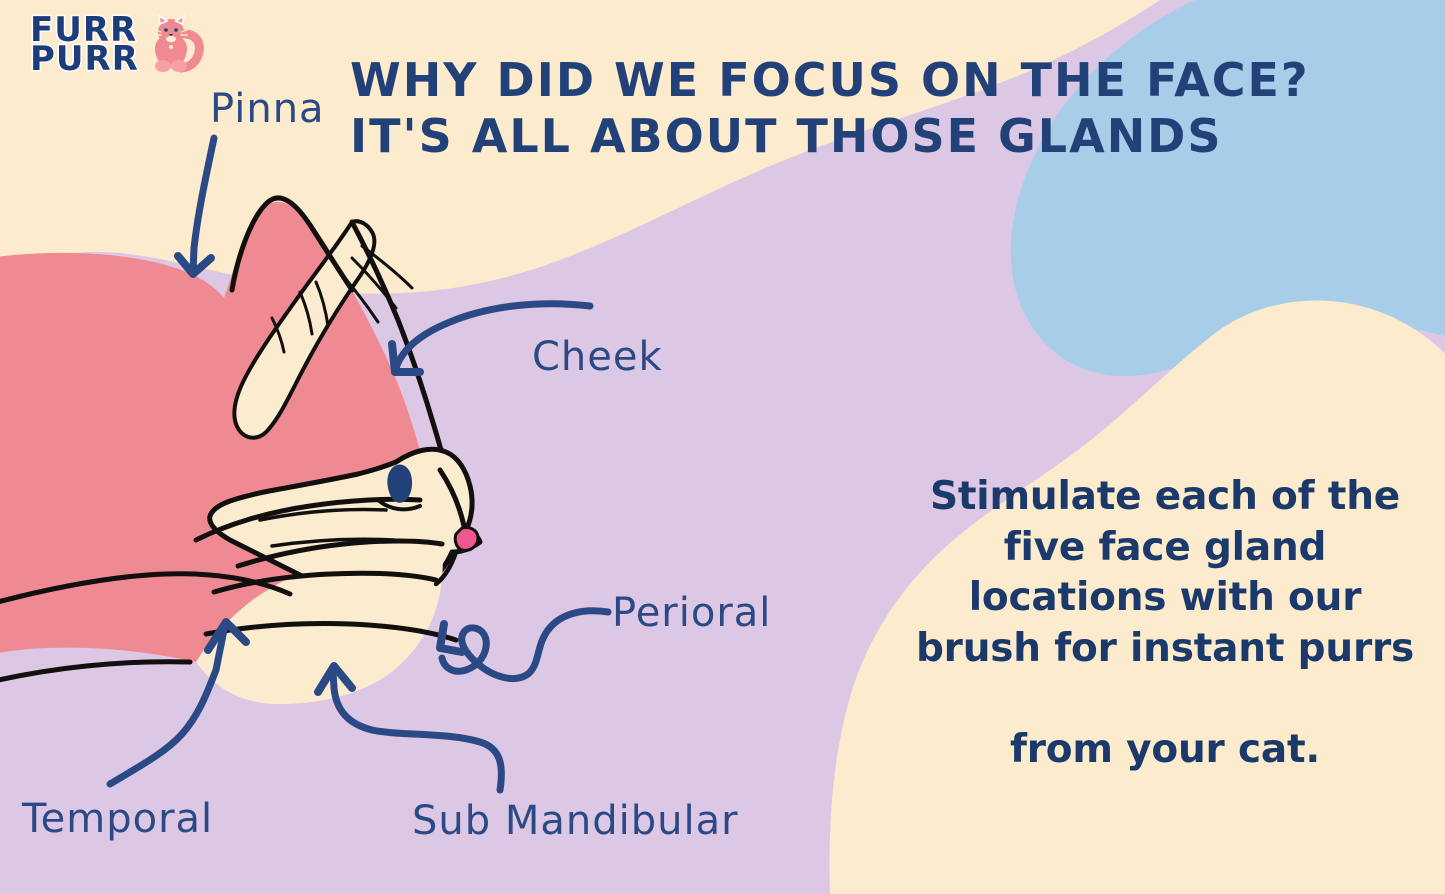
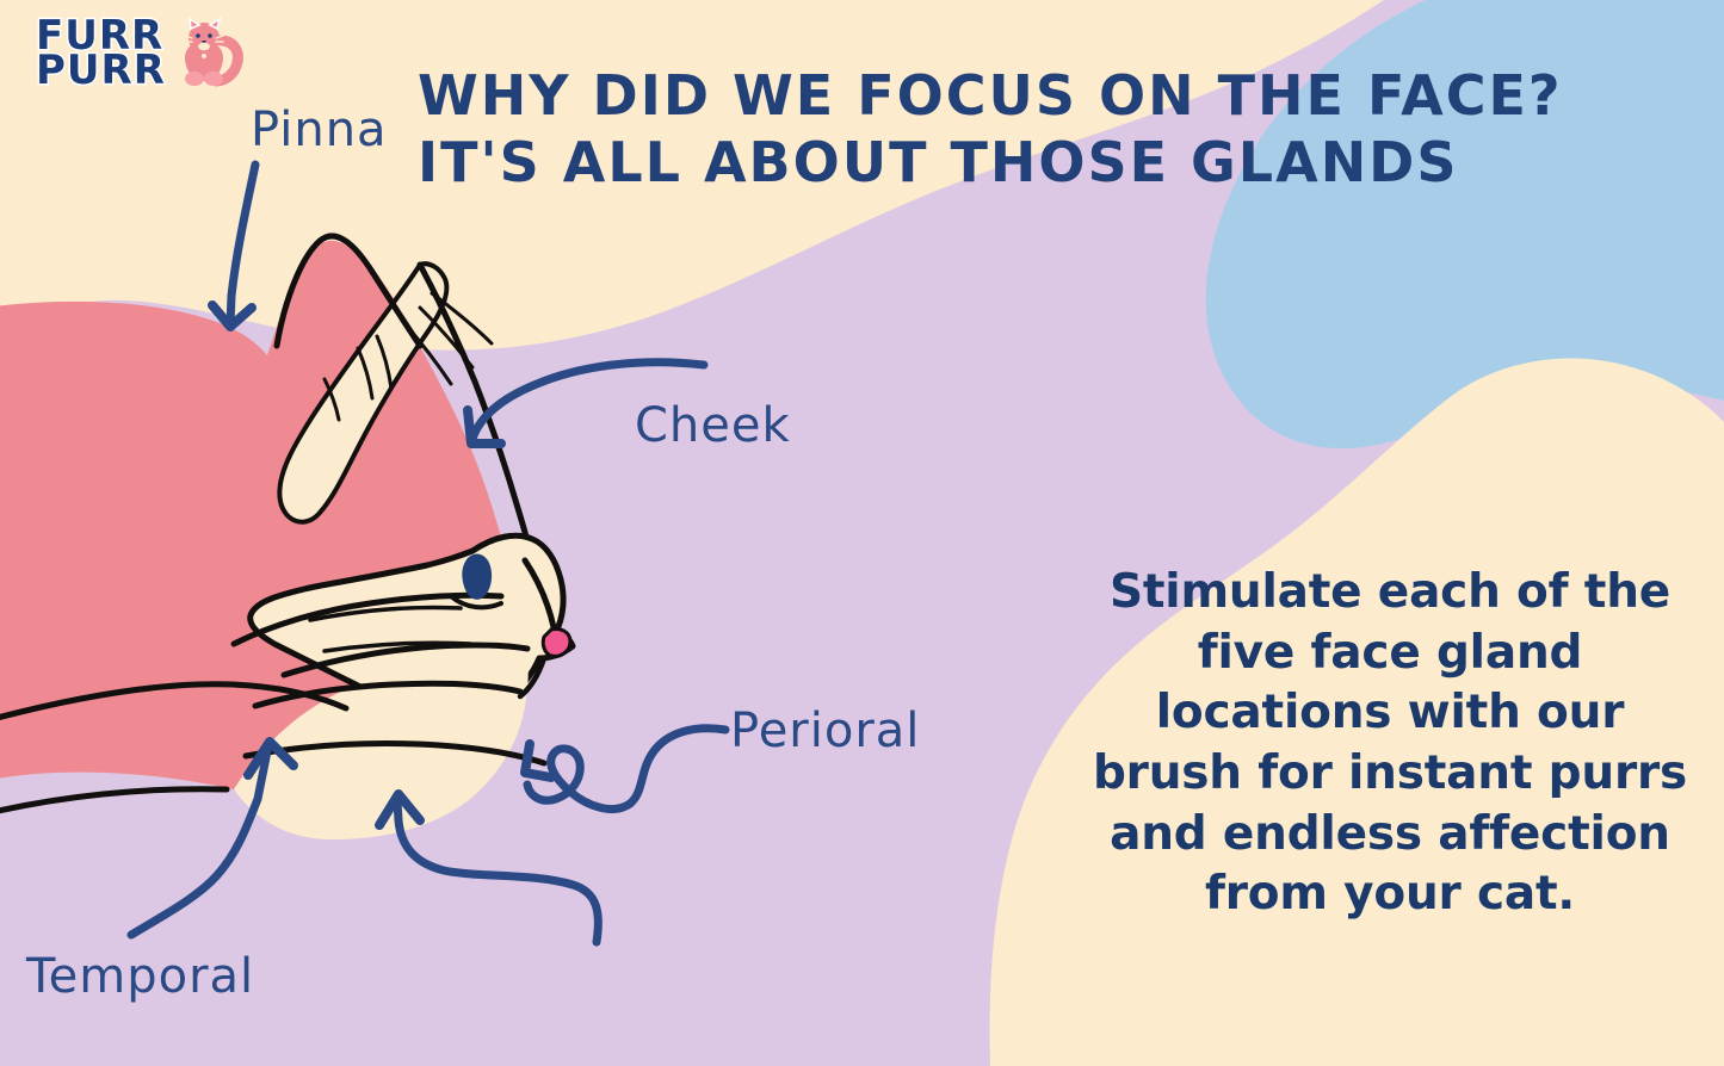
  FURR
  PURR
  WHY DID WE FOCUS ON THE FACE?
  IT'S ALL ABOUT THOSE GLANDS
  Pinna
  Cheek
  Perioral
  Temporal
- Sub Mandibular
  Stimulate each of the
  five face gland
  locations with our
  brush for instant purrs
+ and endless affection
  from your cat.
